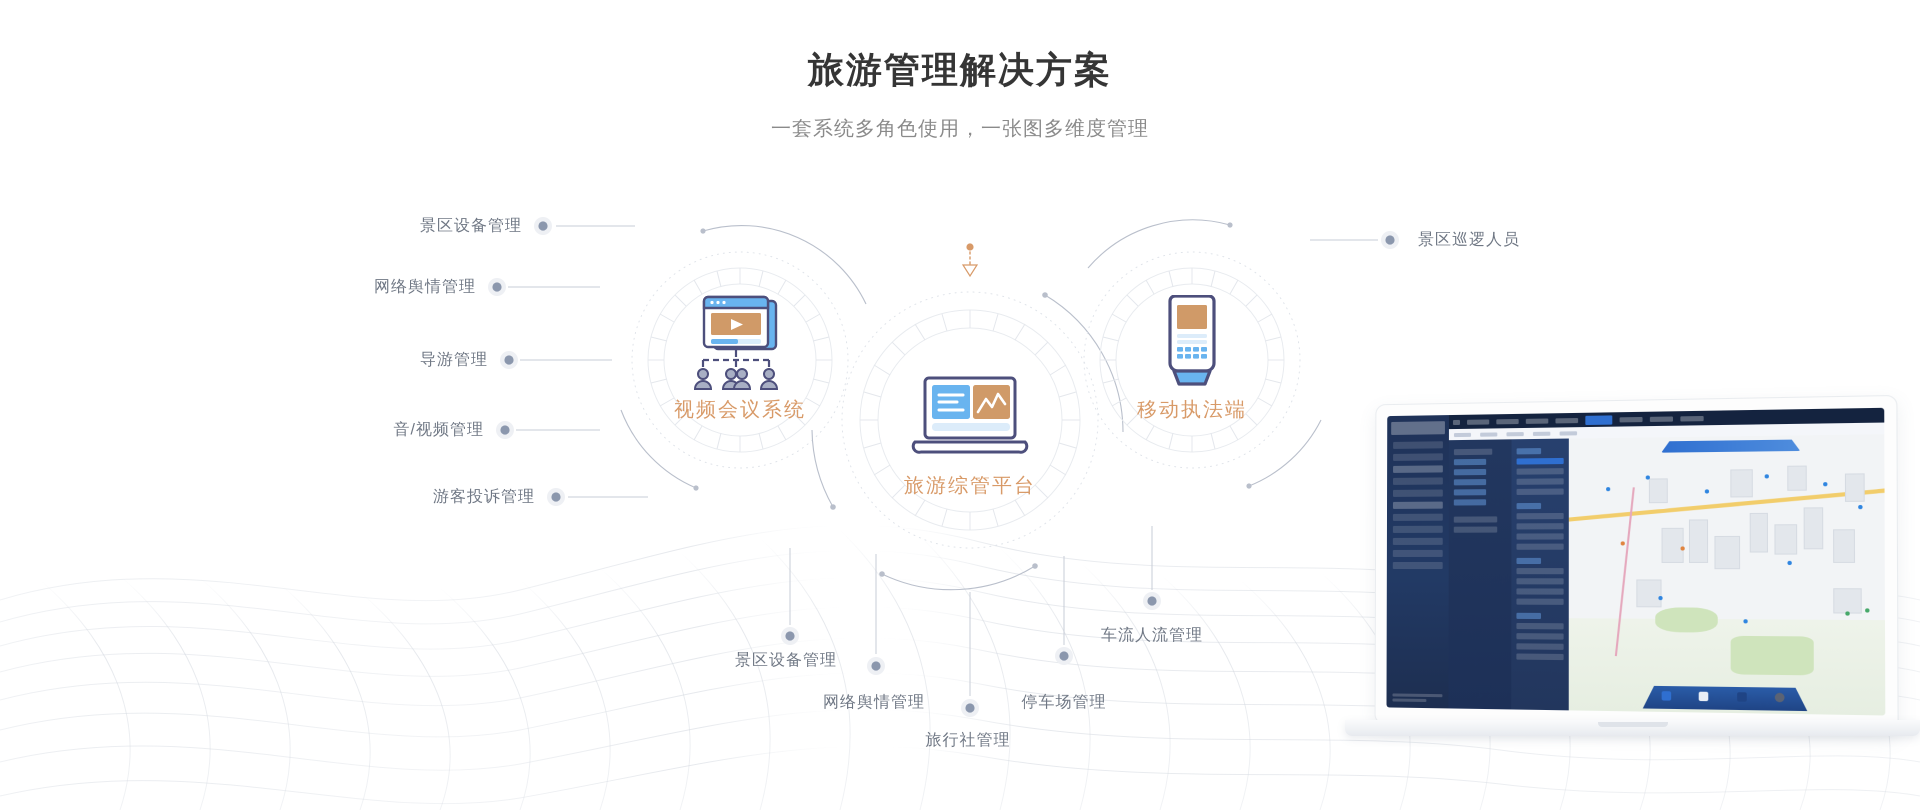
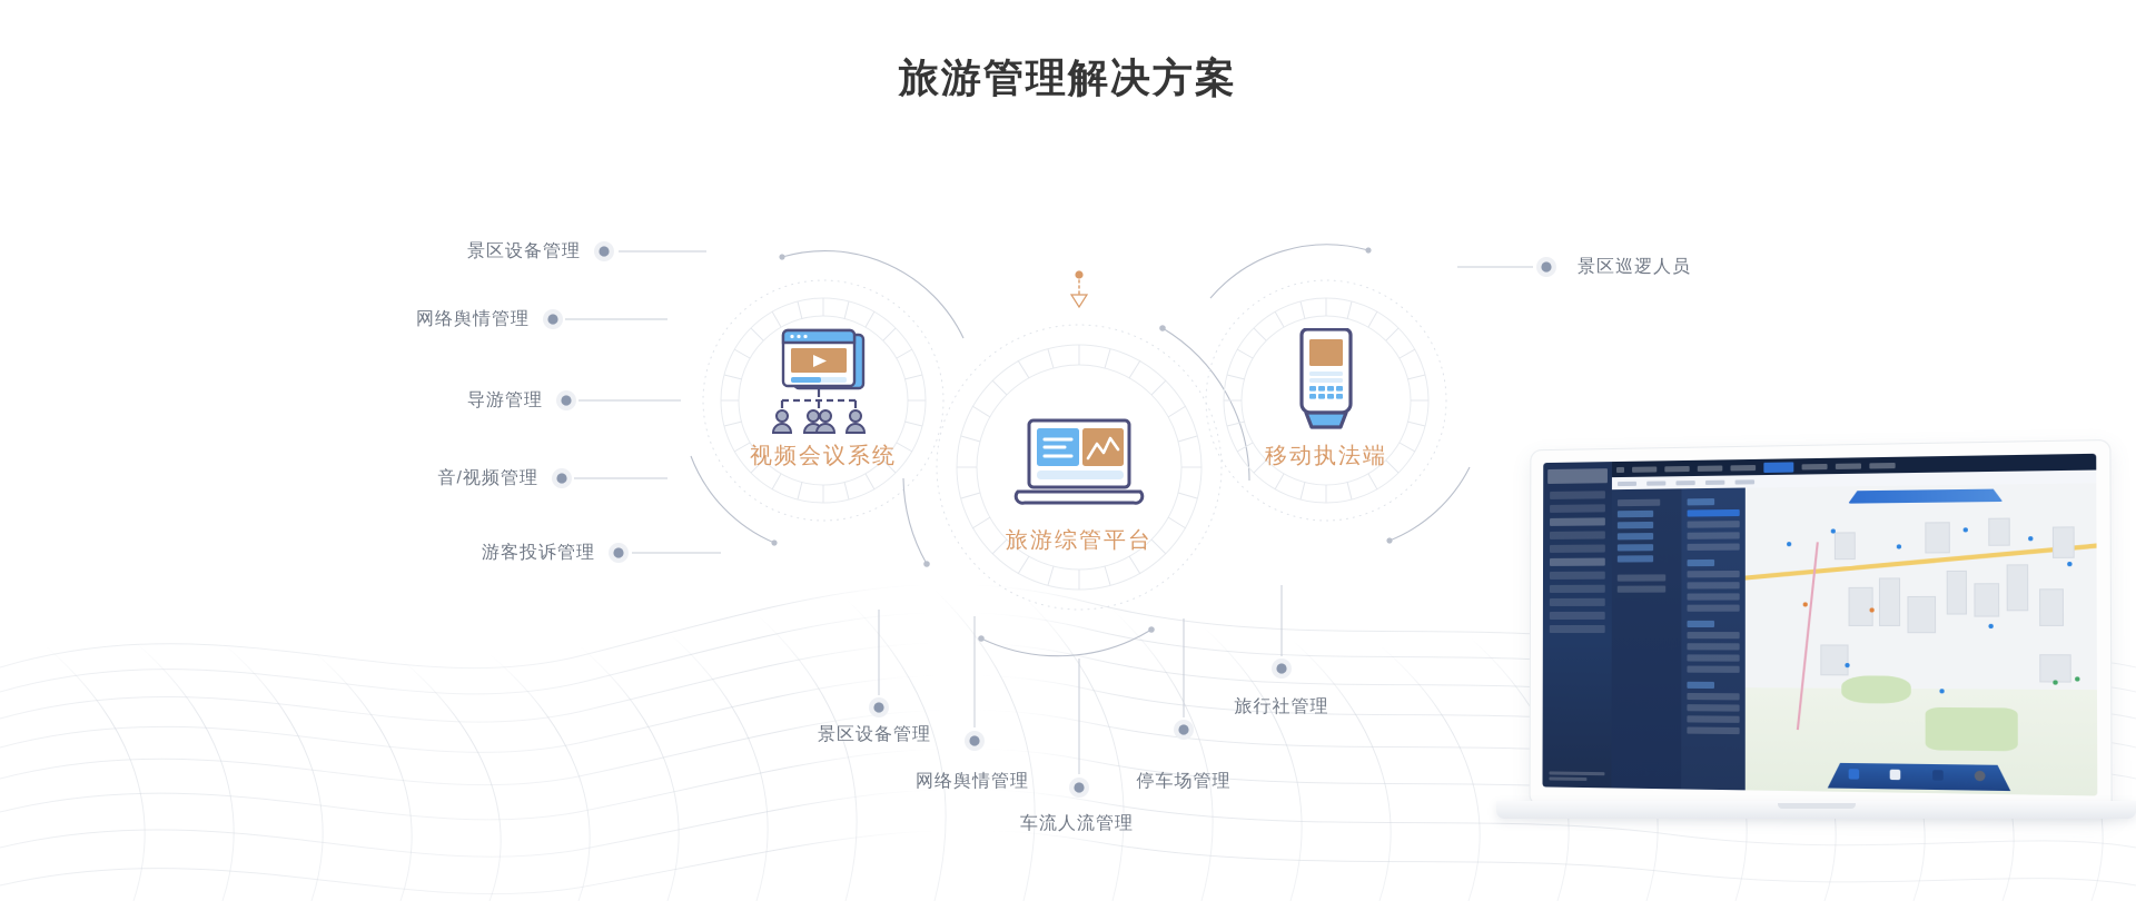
  旅游管理解决方案
- 一套系统多角色使用，一张图多维度管理
  视频会议系统
  旅游综管平台
  移动执法端
  景区设备管理
  网络舆情管理
  导游管理
  音/视频管理
  游客投诉管理
  景区巡逻人员
  景区设备管理
  网络舆情管理
- 旅行社管理
+ 车流人流管理
  停车场管理
- 车流人流管理
+ 旅行社管理
